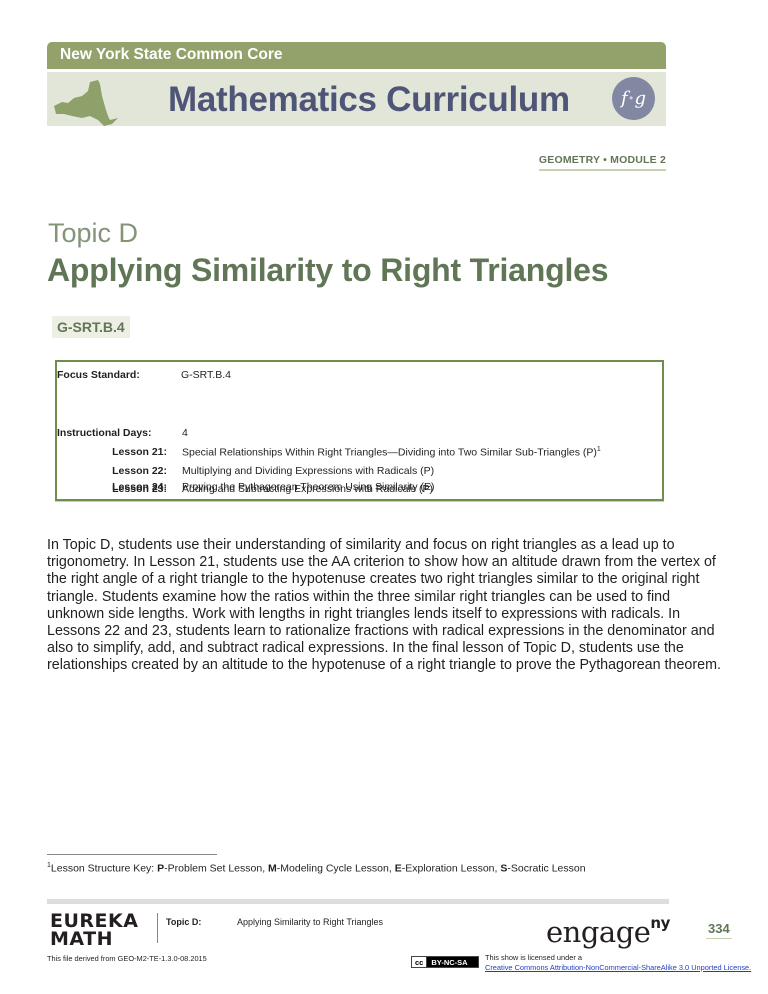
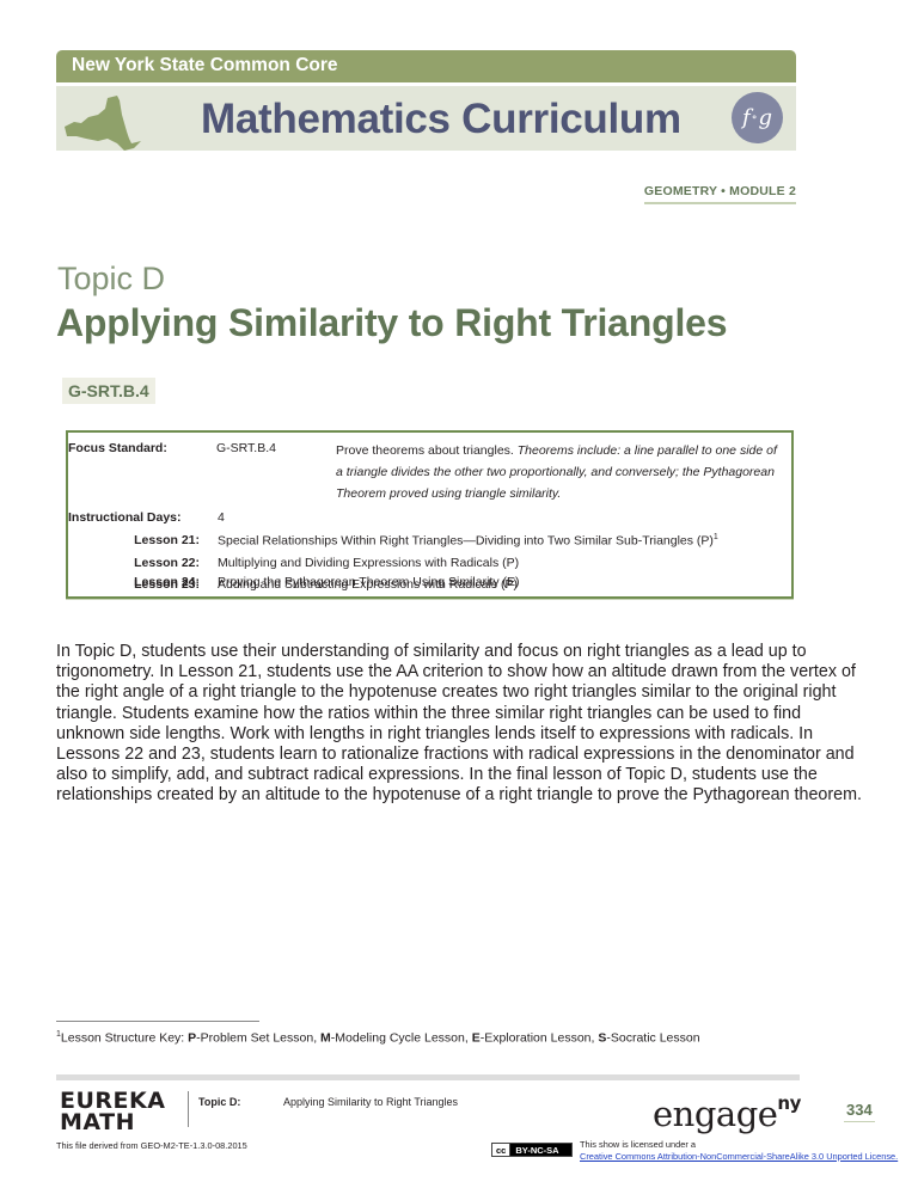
  New York State Common Core
  Mathematics Curriculum
  f
  ∘
  g
  GEOMETRY • MODULE 2
  Topic D
  Applying Similarity to Right Triangles
  G-SRT.B.4
  Focus Standard:
  G-SRT.B.4
+ Prove theorems about triangles. Theorems include: a line parallel to one side of a triangle divides the other two proportionally, and conversely; the Pythagorean Theorem proved using triangle similarity.
  Instructional Days:
  4
  Lesson 21:
  Special Relationships Within Right Triangles—Dividing into Two Similar Sub-Triangles (P)
  Lesson 22:
  Multiplying and Dividing Expressions with Radicals (P)
  Lesson 23:
  Adding and Subtracting Expressions with Radicals (P)
  Lesson 24:
  Proving the Pythagorean Theorem Using Similarity (E)
  In Topic D, students use their understanding of similarity and focus on right triangles as a lead up to trigonometry. In Lesson 21, students use the AA criterion to show how an altitude drawn from the vertex of the right angle of a right triangle to the hypotenuse creates two right triangles similar to the original right triangle. Students examine how the ratios within the three similar right triangles can be used to find unknown side lengths. Work with lengths in right triangles lends itself to expressions with radicals. In Lessons 22 and 23, students learn to rationalize fractions with radical expressions in the denominator and also to simplify, add, and subtract radical expressions. In the final lesson of Topic D, students use the relationships created by an altitude to the hypotenuse of a right triangle to prove the Pythagorean theorem.
  Lesson Structure Key: P-Problem Set Lesson, M-Modeling Cycle Lesson, E-Exploration Lesson, S-Socratic Lesson
  EUREKA
  MATH
  Topic D:
  Applying Similarity to Right Triangles
  engageny
  334
  This file derived from GEO-M2-TE-1.3.0-08.2015
  cc
  BY-NC-SA
  This show is licensed under a
  Creative Commons Attribution-NonCommercial-ShareAlike 3.0 Unported License.
